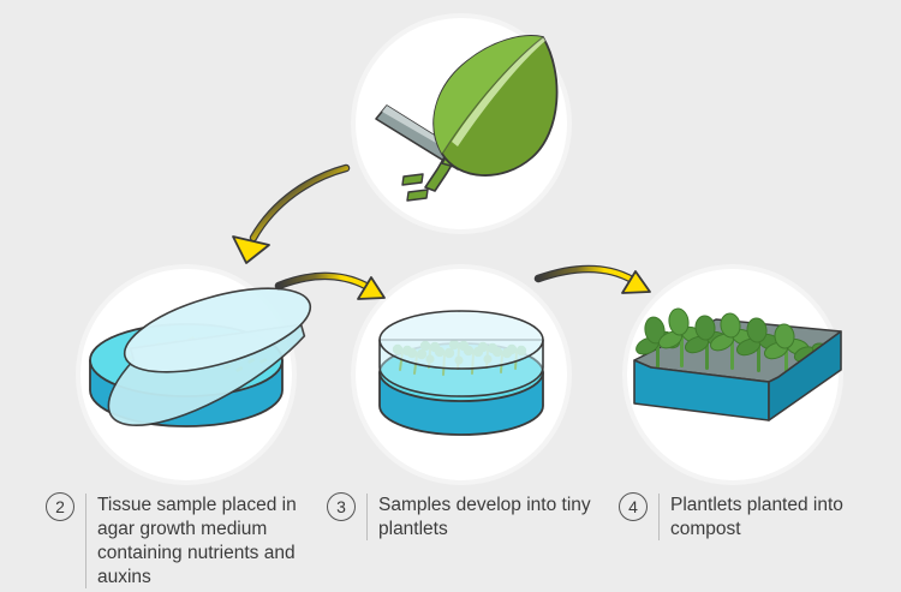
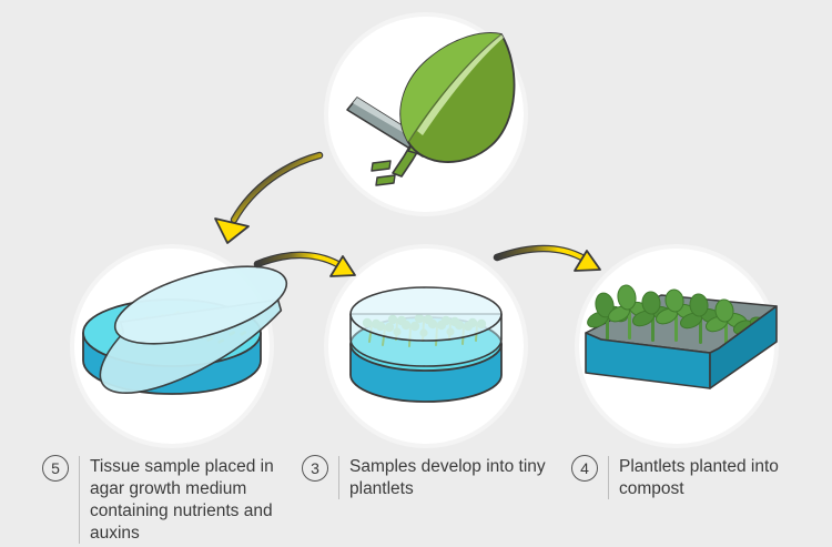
- 2
+ 5
  Tissue sample placed in
  agar growth medium
  containing nutrients and
  auxins
  3
  Samples develop into tiny
  plantlets
  4
  Plantlets planted into
  compost
